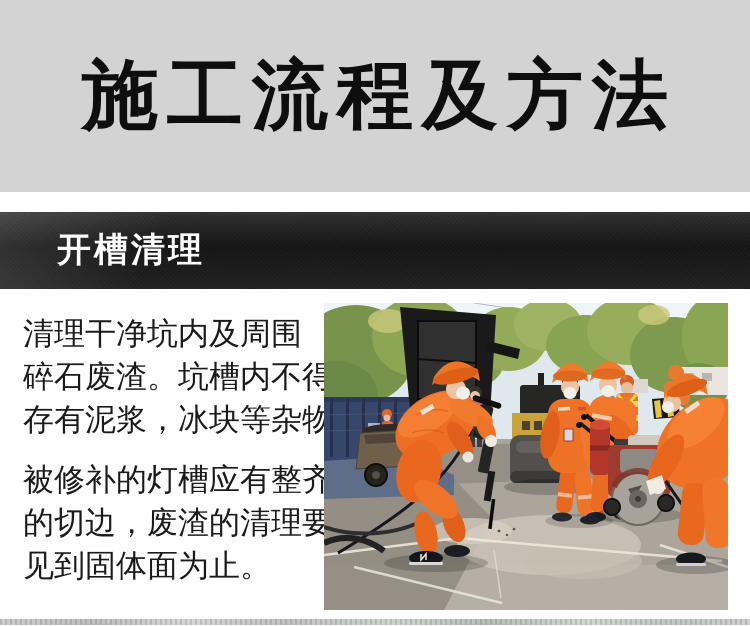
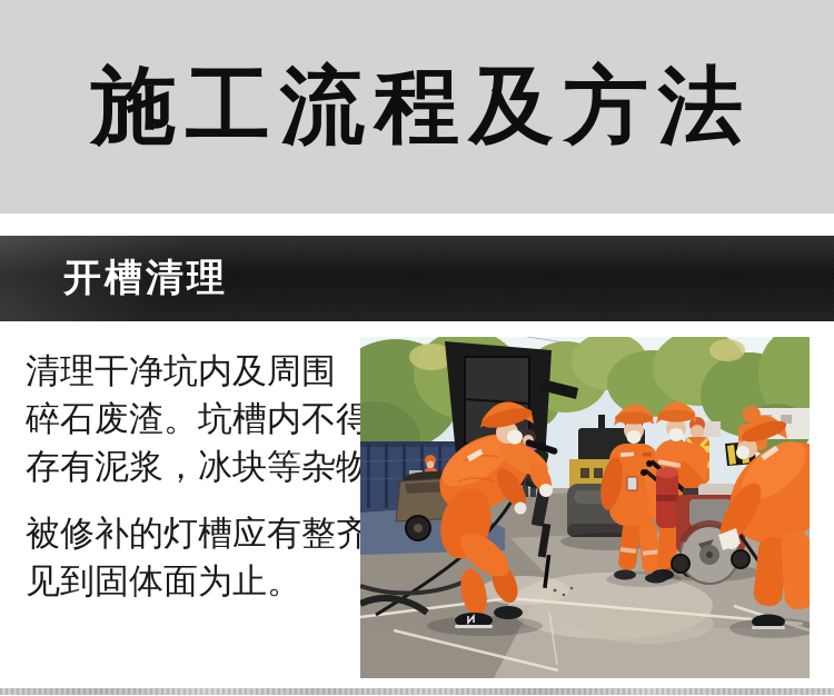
  施工流程及方法
  开槽清理
  清理干净坑内及周围
  碎石废渣。坑槽内不得
  存有泥浆，冰块等杂物
  被修补的灯槽应有整齐
- 的切边，废渣的清理要
  见到固体面为止。
